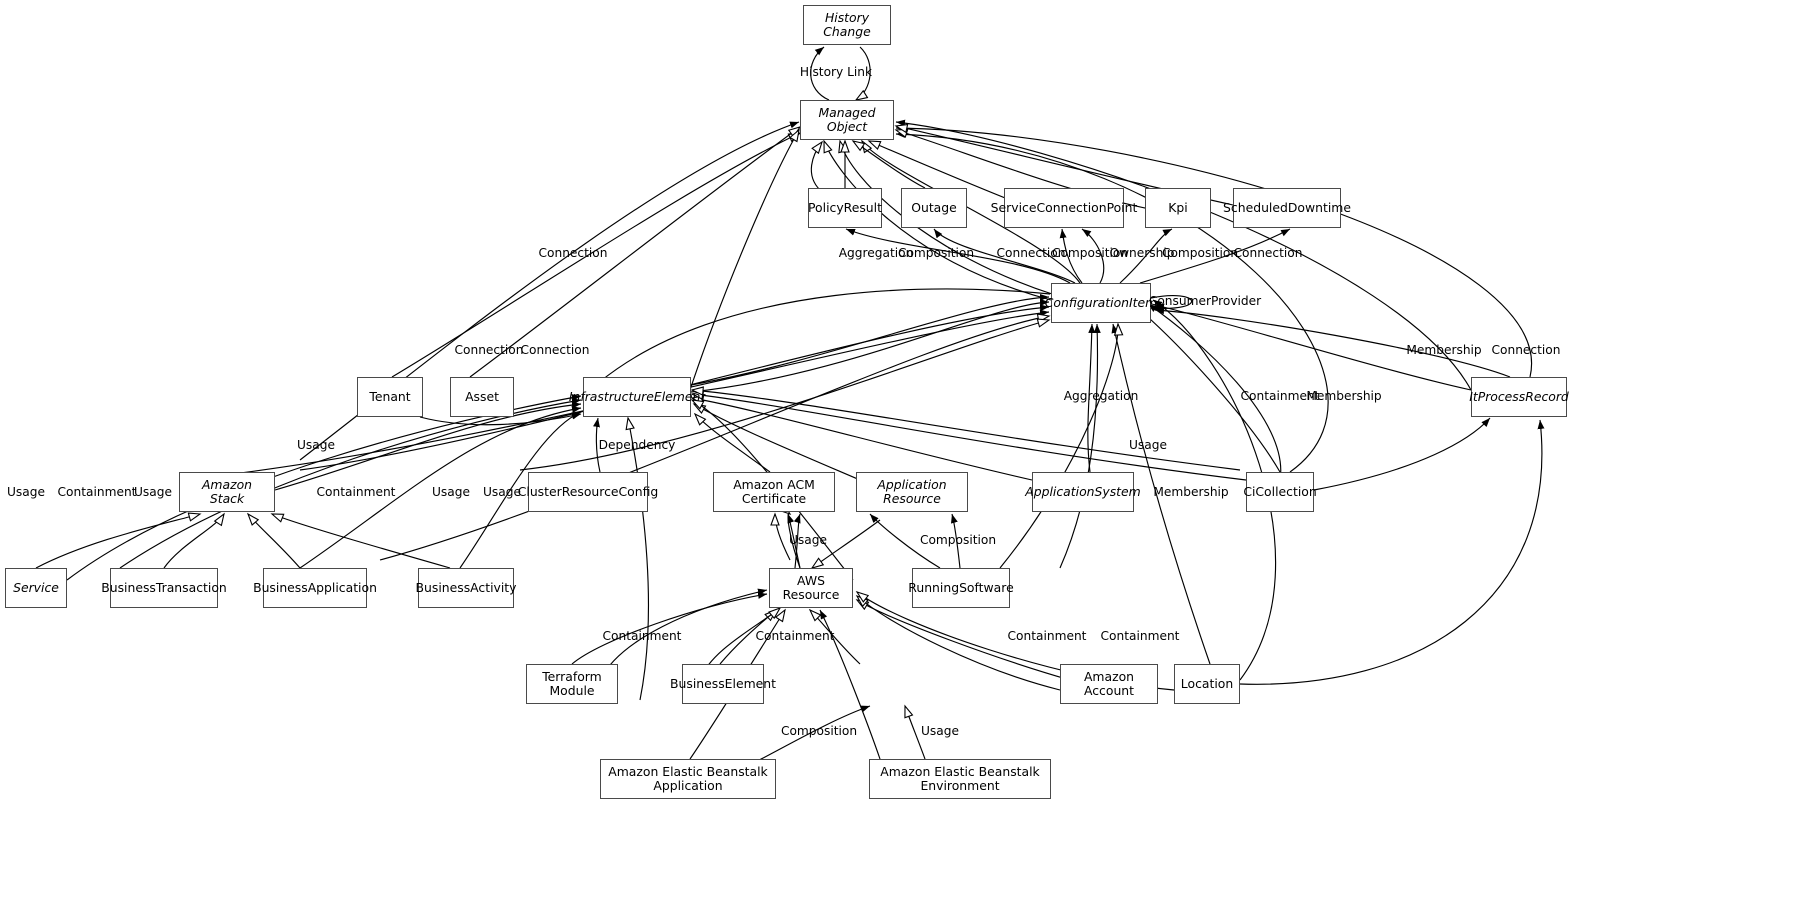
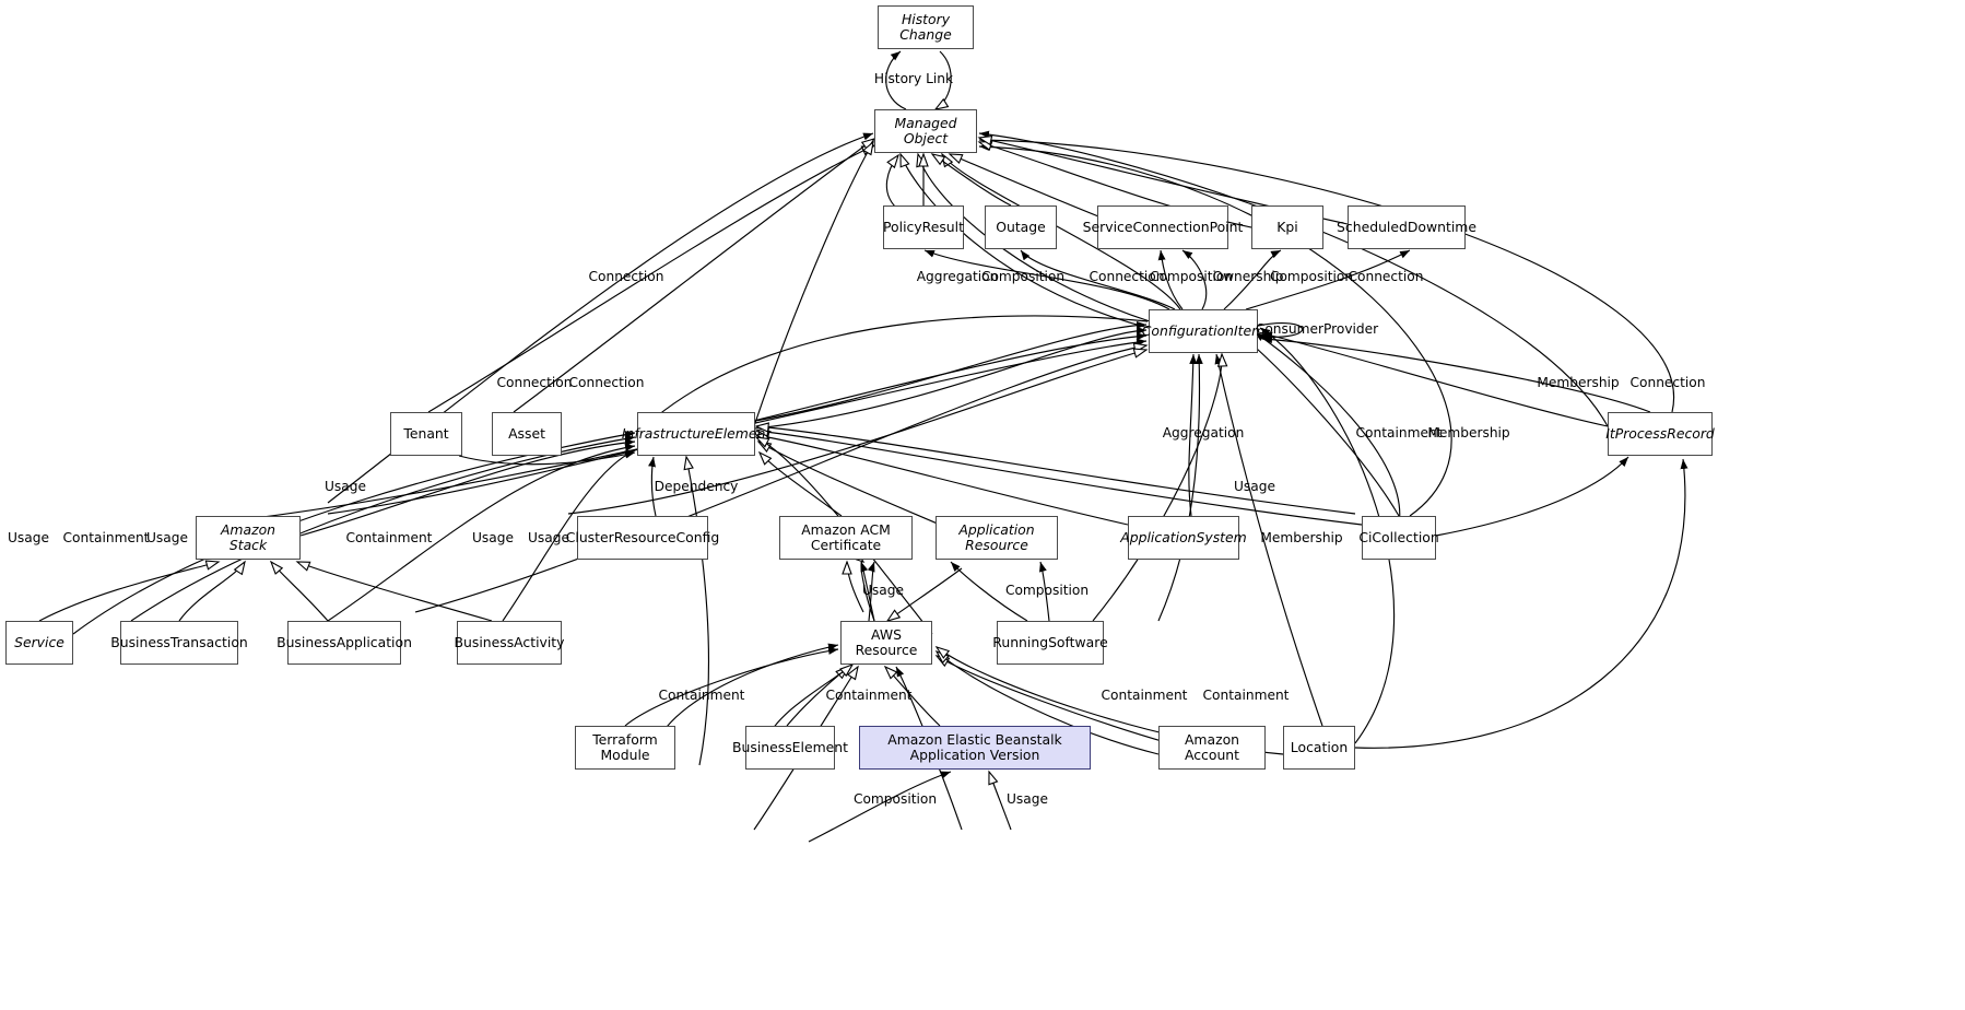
  History Change
  Managed Object
  PolicyResult
  Outage
  ServiceConnectionPoint
  Kpi
  ScheduledDowntime
  ConfigurationItem
  Tenant
  Asset
  InfrastructureElement
  ItProcessRecord
  Amazon Stack
  ClusterResourceConfig
  Amazon ACM Certificate
  Application Resource
  ApplicationSystem
  CiCollection
  Service
  BusinessTransaction
  BusinessApplication
  BusinessActivity
  AWS Resource
  RunningSoftware
  Terraform Module
  BusinessElement
+ Amazon Elastic Beanstalk Application Version
  Amazon Account
  Location
- Amazon Elastic Beanstalk Application
- Amazon Elastic Beanstalk Environment
  History Link
  Connection
  Aggregation
  Composition
  Connection
  Composition
  Ownership
  Composition
  Connection
  ConsumerProvider
  Membership
  Connection
  Connection
  Connection
  Usage
  Dependency
  Aggregation
  Containment
  Membership
  Usage
  Usage
  Containment
  Usage
  Containment
  Usage
  Usage
  Membership
  Usage
  Composition
  Containment
  Containment
  Containment
  Containment
  Composition
  Usage
